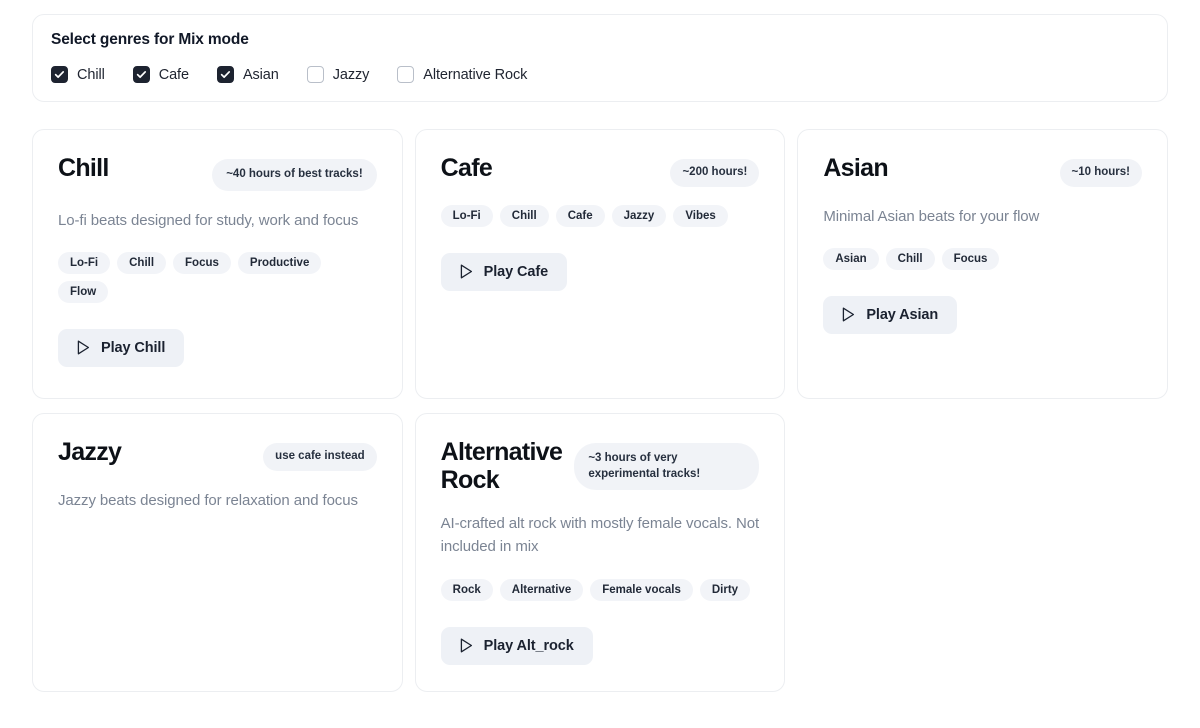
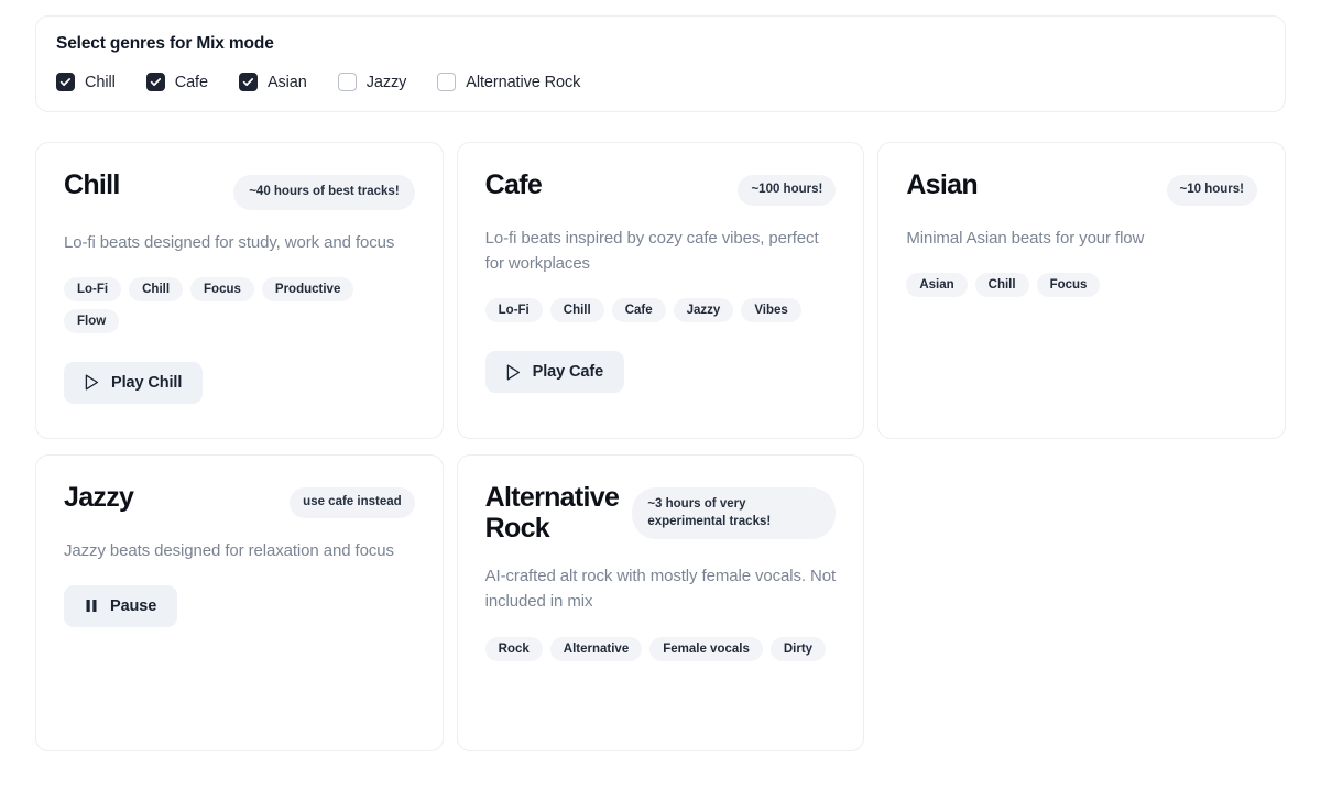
  Select genres for Mix mode
  Chill
  Cafe
  Asian
  Jazzy
  Alternative Rock
  Chill
  ~40 hours of best tracks!
  Lo-fi beats designed for study, work and focus
  Lo-Fi
  Chill
  Focus
  Productive
  Flow
  Play Chill
  Cafe
- ~200 hours!
+ ~100 hours!
+ Lo-fi beats inspired by cozy cafe vibes, perfect for workplaces
  Lo-Fi
  Chill
  Cafe
  Jazzy
  Vibes
  Play Cafe
  Asian
  ~10 hours!
  Minimal Asian beats for your flow
  Asian
  Chill
  Focus
- Play Asian
  Jazzy
  use cafe instead
  Jazzy beats designed for relaxation and focus
+ Pause
  Alternative Rock
  ~3 hours of very experimental tracks!
  AI-crafted alt rock with mostly female vocals. Not included in mix
  Rock
  Alternative
  Female vocals
  Dirty
- Play Alt_rock
